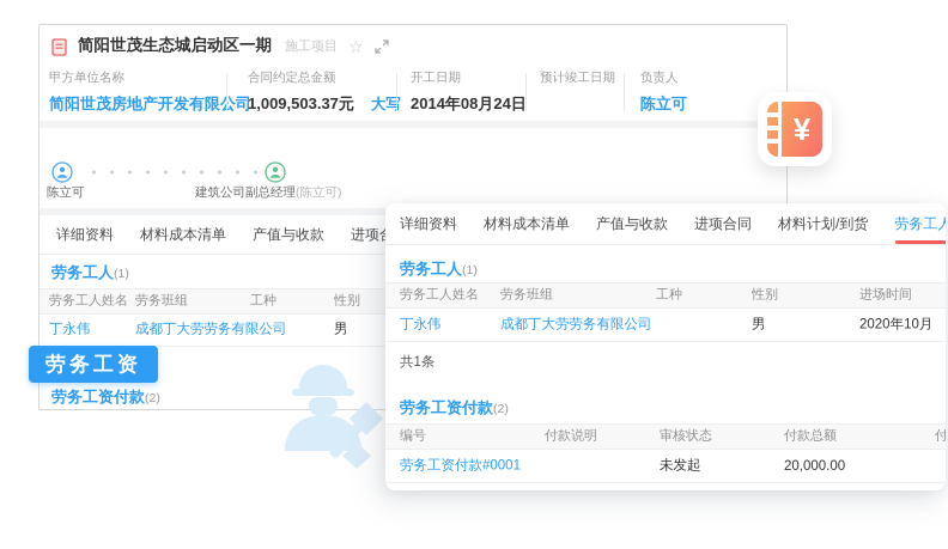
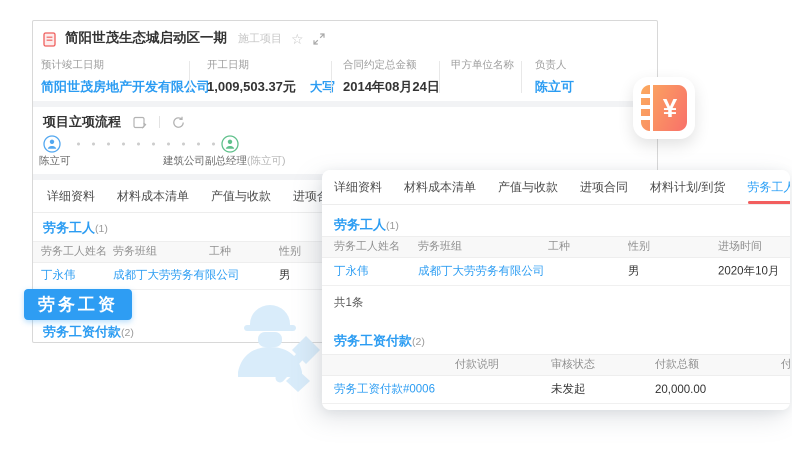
  简阳世茂生态城启动区一期
  施工项目
  ☆
- 甲方单位名称
+ 预计竣工日期
  简阳世茂房地产开发有限公司
- 合同约定总金额
+ 开工日期
  1,009,503.37元 大写
- 开工日期
+ 合同约定总金额
  2014年08月24日
- 预计竣工日期
+ 甲方单位名称
  负责人
  陈立可
+ 项目立项流程
  陈立可
  建筑公司副总经理(陈立可)
  详细资料
  材料成本清单
  产值与收款
  劳务工人(1)
  劳务工人姓名
  劳务班组
  工种
  性别
  丁永伟
  成都丁大劳劳务有限公司
  男
  劳务工资付款(2)
  劳务工资
  详细资料
  材料成本清单
  产值与收款
  进项合同
  材料计划/到货
  劳务工人
  劳务工人(1)
  劳务工人姓名
  劳务班组
  工种
  性别
  进场时间
  丁永伟
  成都丁大劳劳务有限公司
  男
  2020年10月
  共1条
  劳务工资付款(2)
- 编号
  付款说明
  审核状态
  付款总额
  付
- 劳务工资付款#0001
+ 劳务工资付款#0006
  未发起
  20,000.00
  ¥
